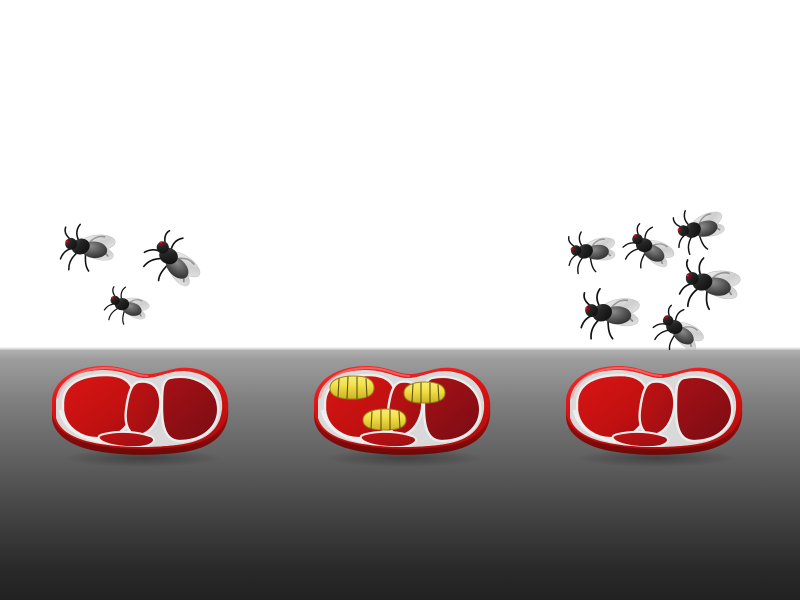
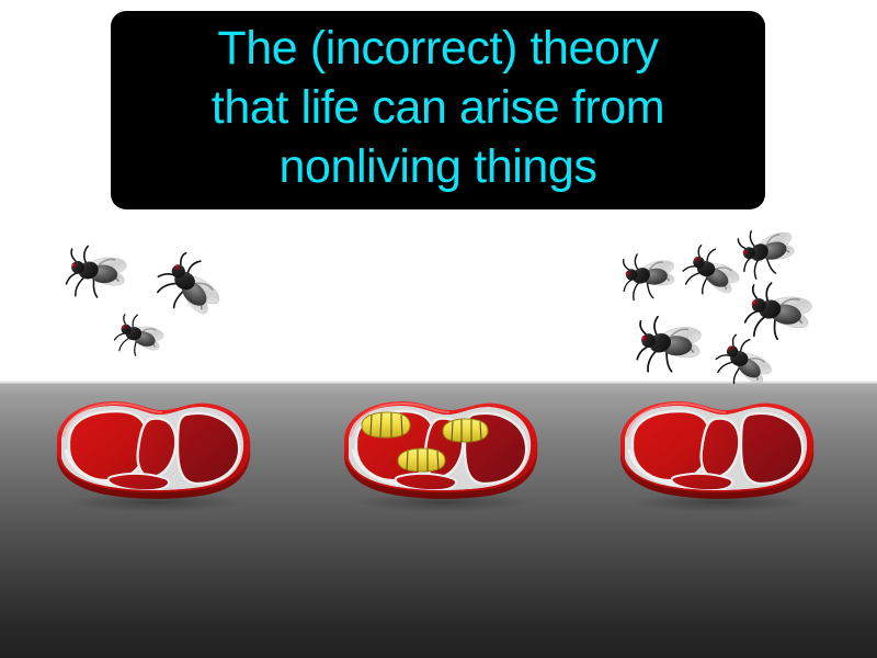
+ The (incorrect) theory
+ that life can arise from
+ nonliving things
